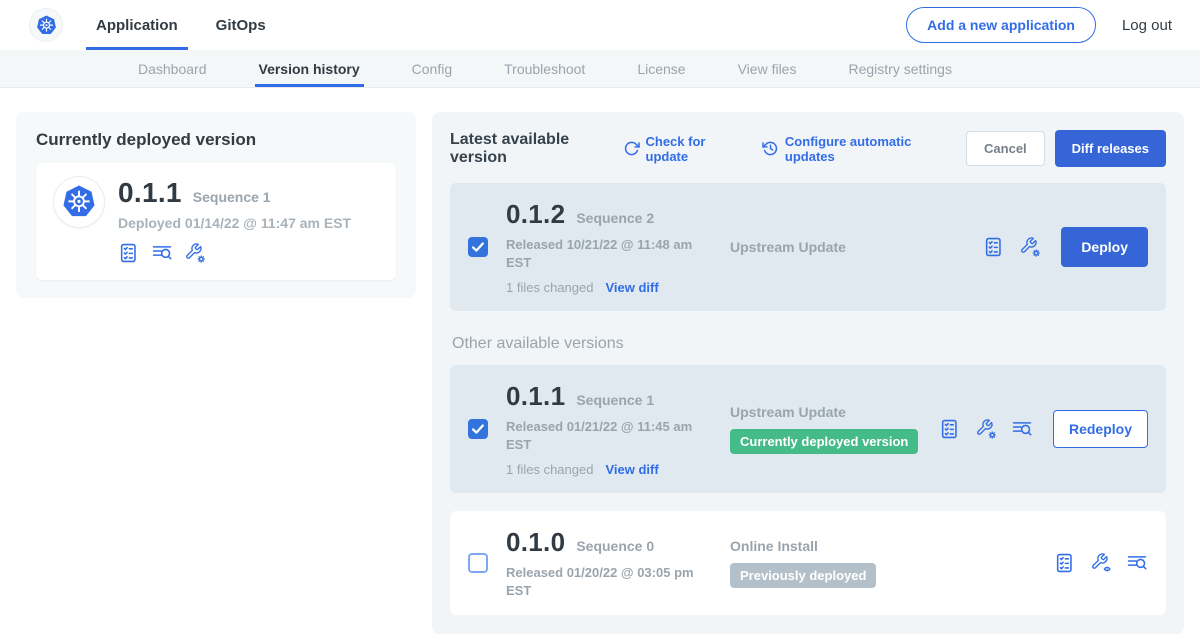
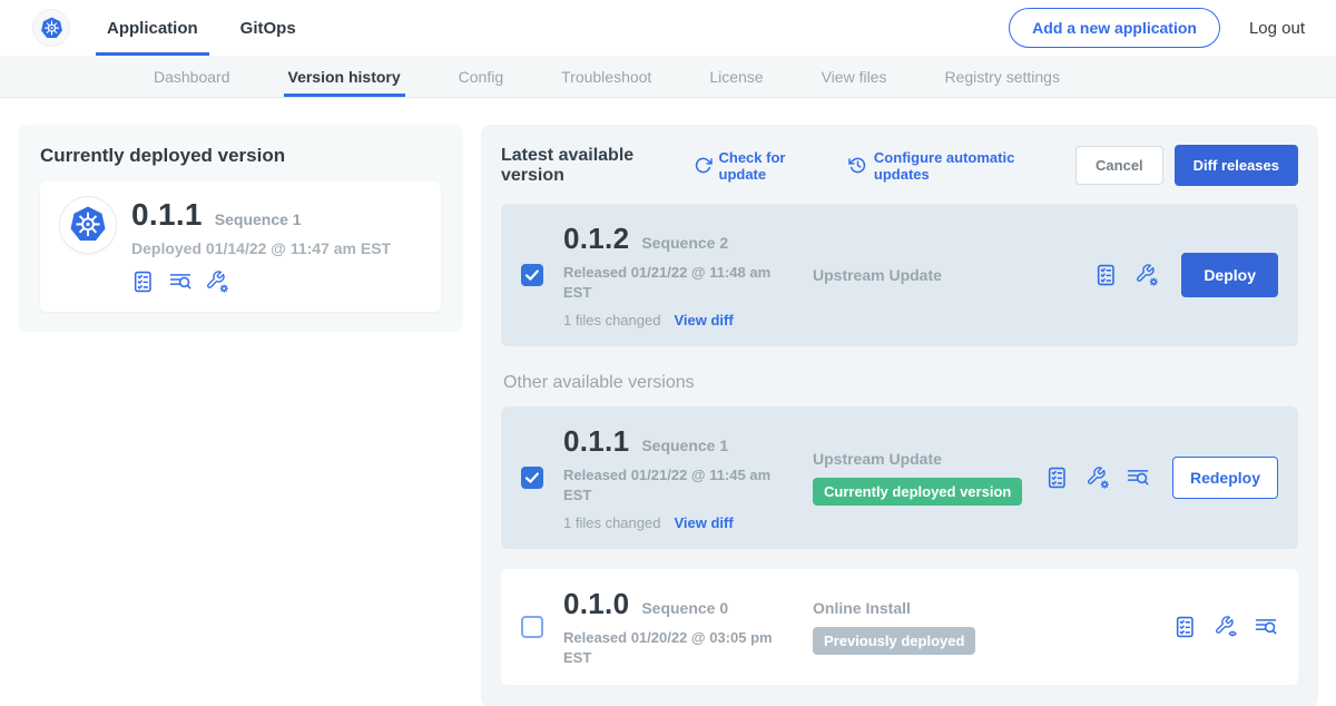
  Application
  GitOps
  Add a new application
  Log out
  Dashboard
  Version history
  Config
  Troubleshoot
  License
  View files
  Registry settings
  Currently deployed version
  0.1.1
  Sequence 1
  Deployed 01/14/22 @ 11:47 am EST
  Latest available version
  Check for update
  Configure automatic updates
  Cancel
  Diff releases
  0.1.2
  Sequence 2
- Released 10/21/22 @ 11:48 am EST
+ Released 01/21/22 @ 11:48 am EST
  1 files changed
  View diff
  Upstream Update
  Deploy
  Other available versions
  0.1.1
  Sequence 1
  Released 01/21/22 @ 11:45 am EST
  1 files changed
  View diff
  Upstream Update
  Currently deployed version
  Redeploy
  0.1.0
  Sequence 0
  Released 01/20/22 @ 03:05 pm EST
  Online Install
  Previously deployed
